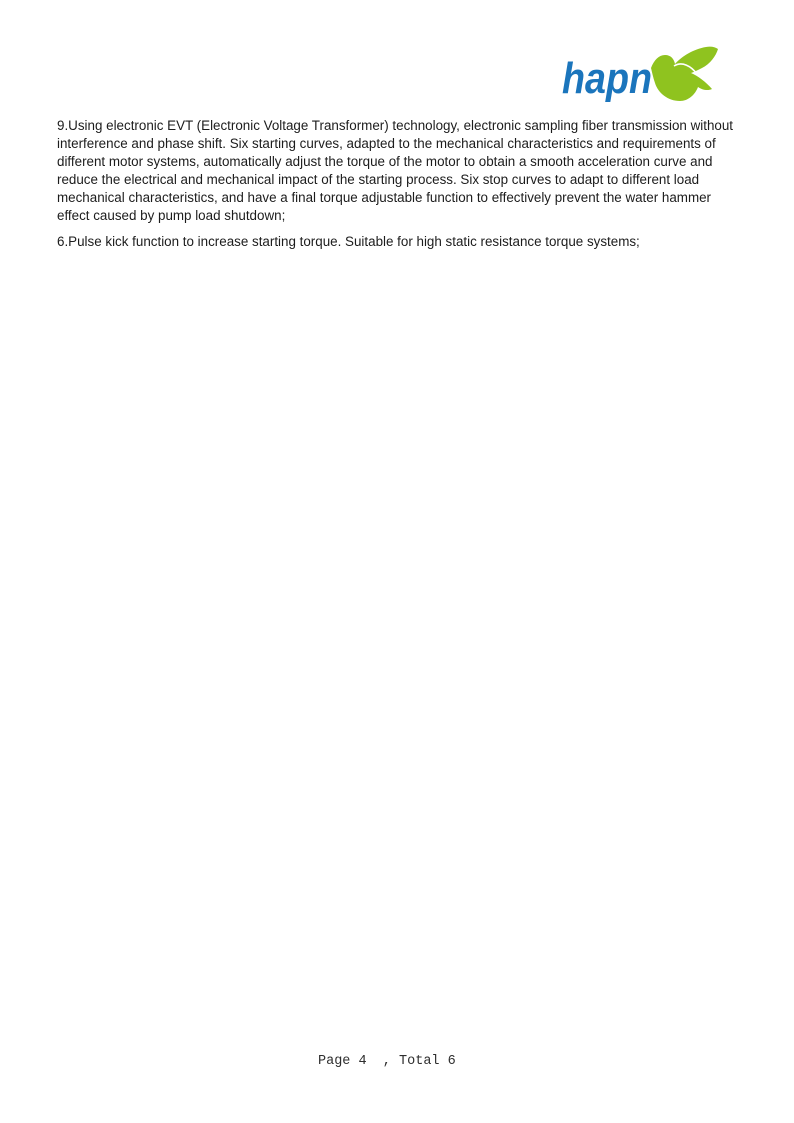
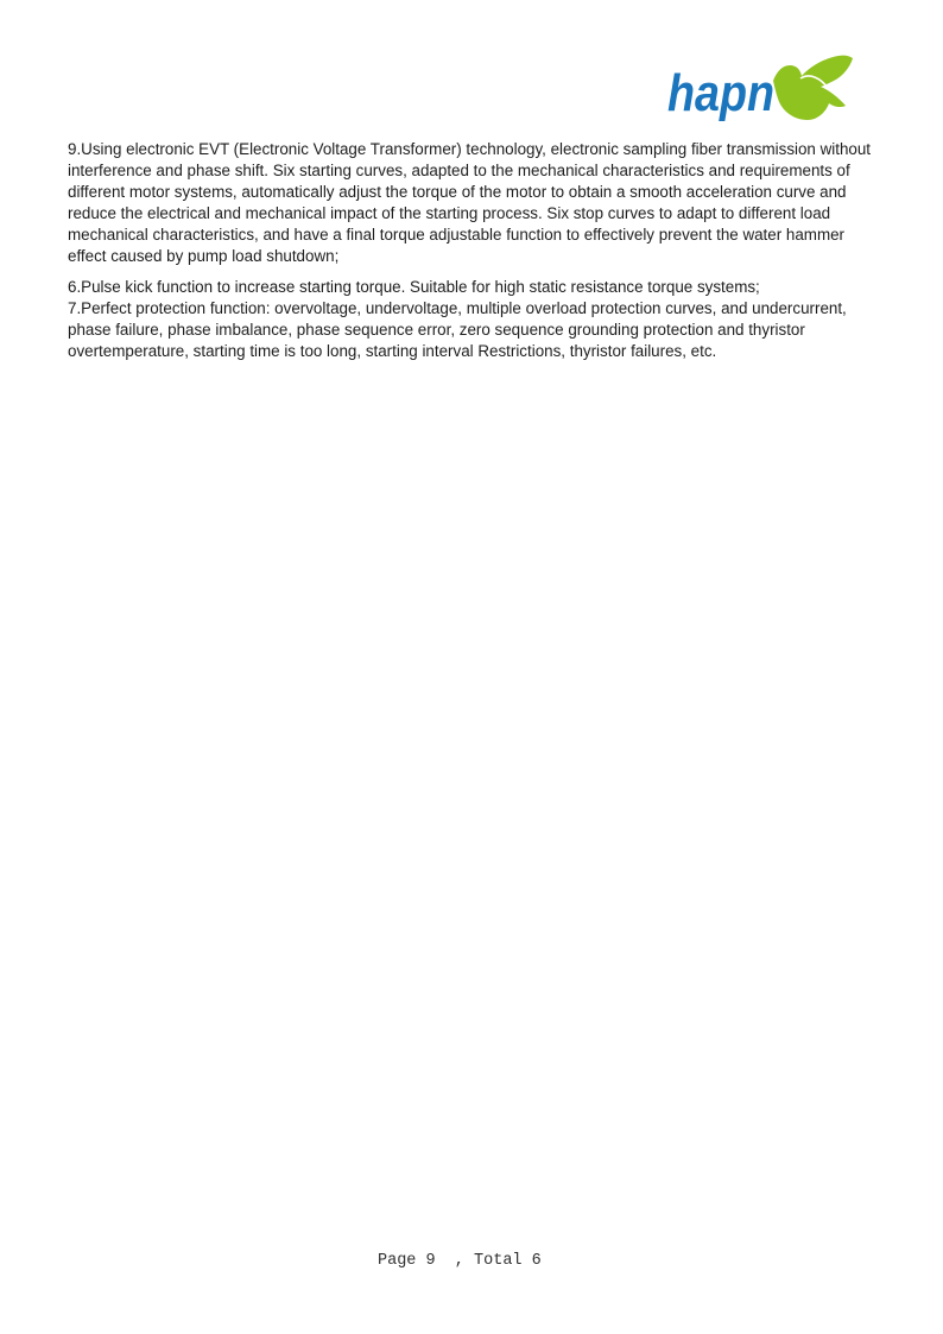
  hapn
  9.Using electronic EVT (Electronic Voltage Transformer) technology, electronic sampling fiber transmission without interference and phase shift. Six starting curves, adapted to the mechanical characteristics and requirements of different motor systems, automatically adjust the torque of the motor to obtain a smooth acceleration curve and reduce the electrical and mechanical impact of the starting process. Six stop curves to adapt to different load mechanical characteristics, and have a final torque adjustable function to effectively prevent the water hammer effect caused by pump load shutdown;
  6.Pulse kick function to increase starting torque. Suitable for high static resistance torque systems;
+ 7.Perfect protection function: overvoltage, undervoltage, multiple overload protection curves, and undercurrent, phase failure, phase imbalance, phase sequence error, zero sequence grounding protection and thyristor overtemperature, starting time is too long, starting interval Restrictions, thyristor failures, etc.
- Page 4 , Total 6
+ Page 9 , Total 6
